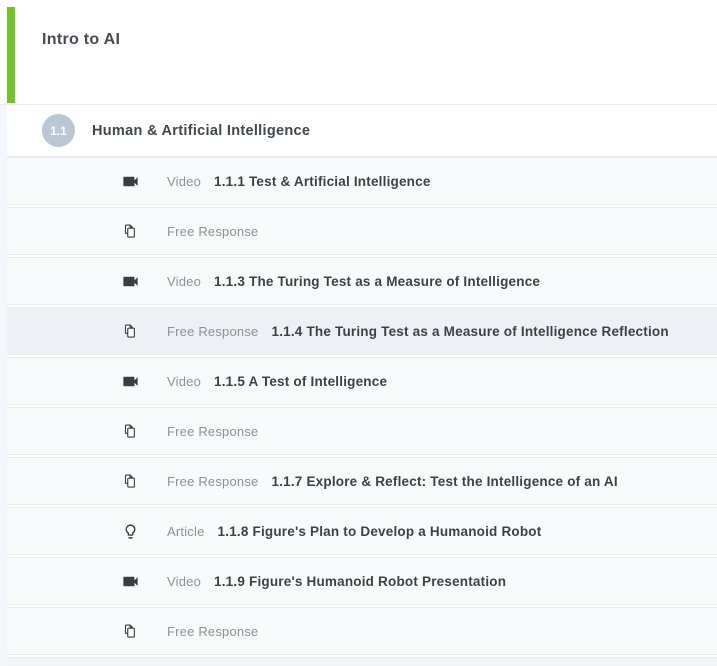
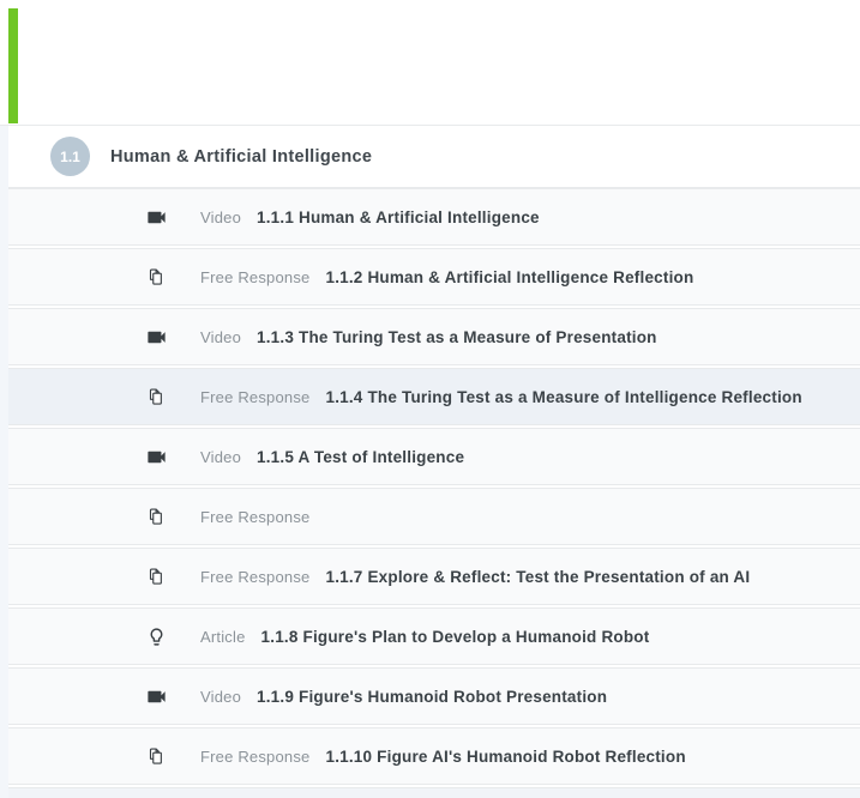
- Intro to AI
  1.1
  Human & Artificial Intelligence
  Video
- 1.1.1 Test & Artificial Intelligence
+ 1.1.1 Human & Artificial Intelligence
  Free Response
+ 1.1.2 Human & Artificial Intelligence Reflection
  Video
- 1.1.3 The Turing Test as a Measure of Intelligence
+ 1.1.3 The Turing Test as a Measure of Presentation
  Free Response
  1.1.4 The Turing Test as a Measure of Intelligence Reflection
  Video
  1.1.5 A Test of Intelligence
  Free Response
  Free Response
- 1.1.7 Explore & Reflect: Test the Intelligence of an AI
+ 1.1.7 Explore & Reflect: Test the Presentation of an AI
  Article
  1.1.8 Figure's Plan to Develop a Humanoid Robot
  Video
  1.1.9 Figure's Humanoid Robot Presentation
  Free Response
+ 1.1.10 Figure AI's Humanoid Robot Reflection
